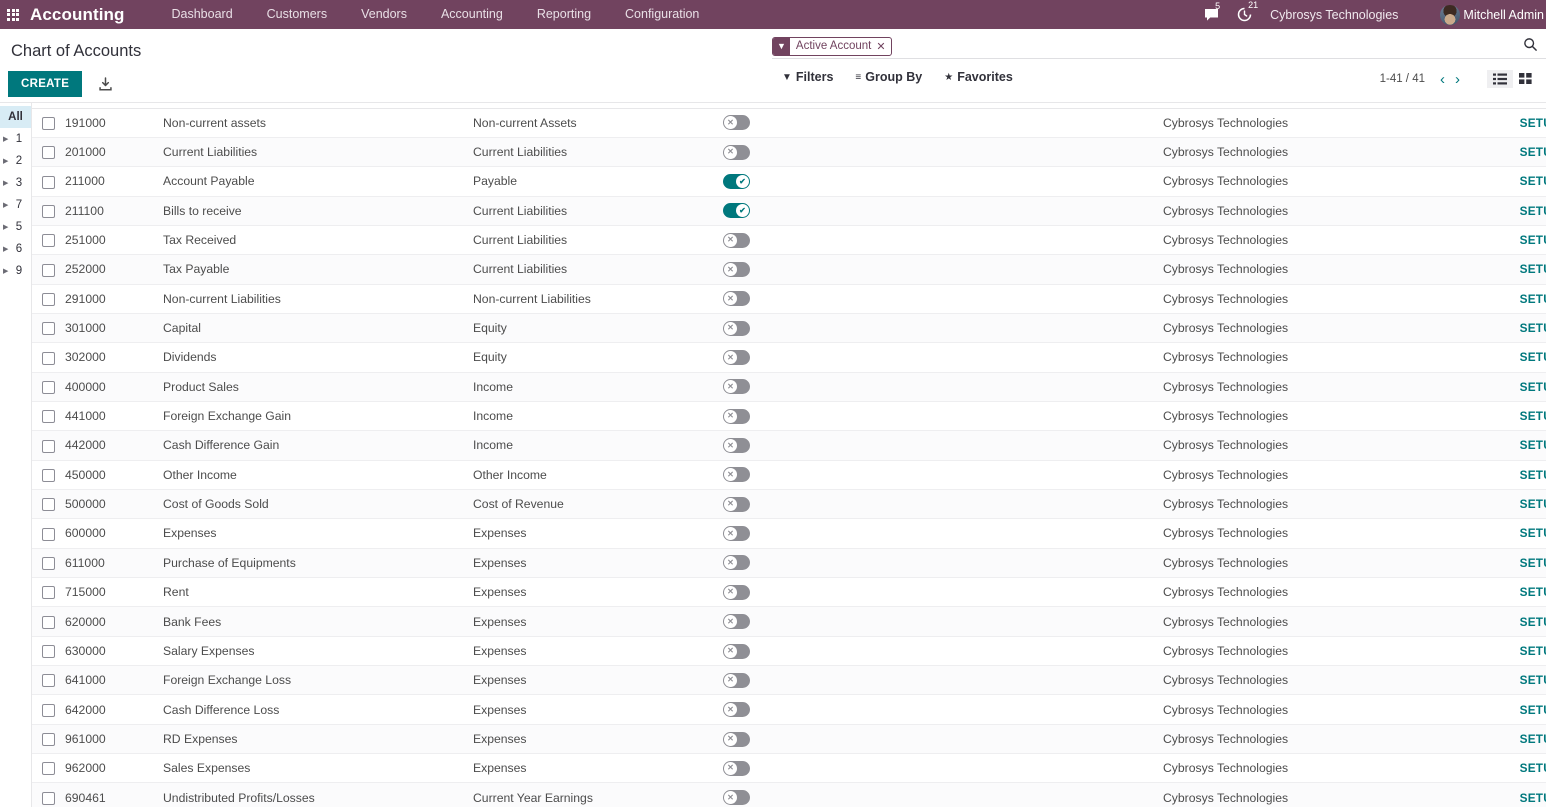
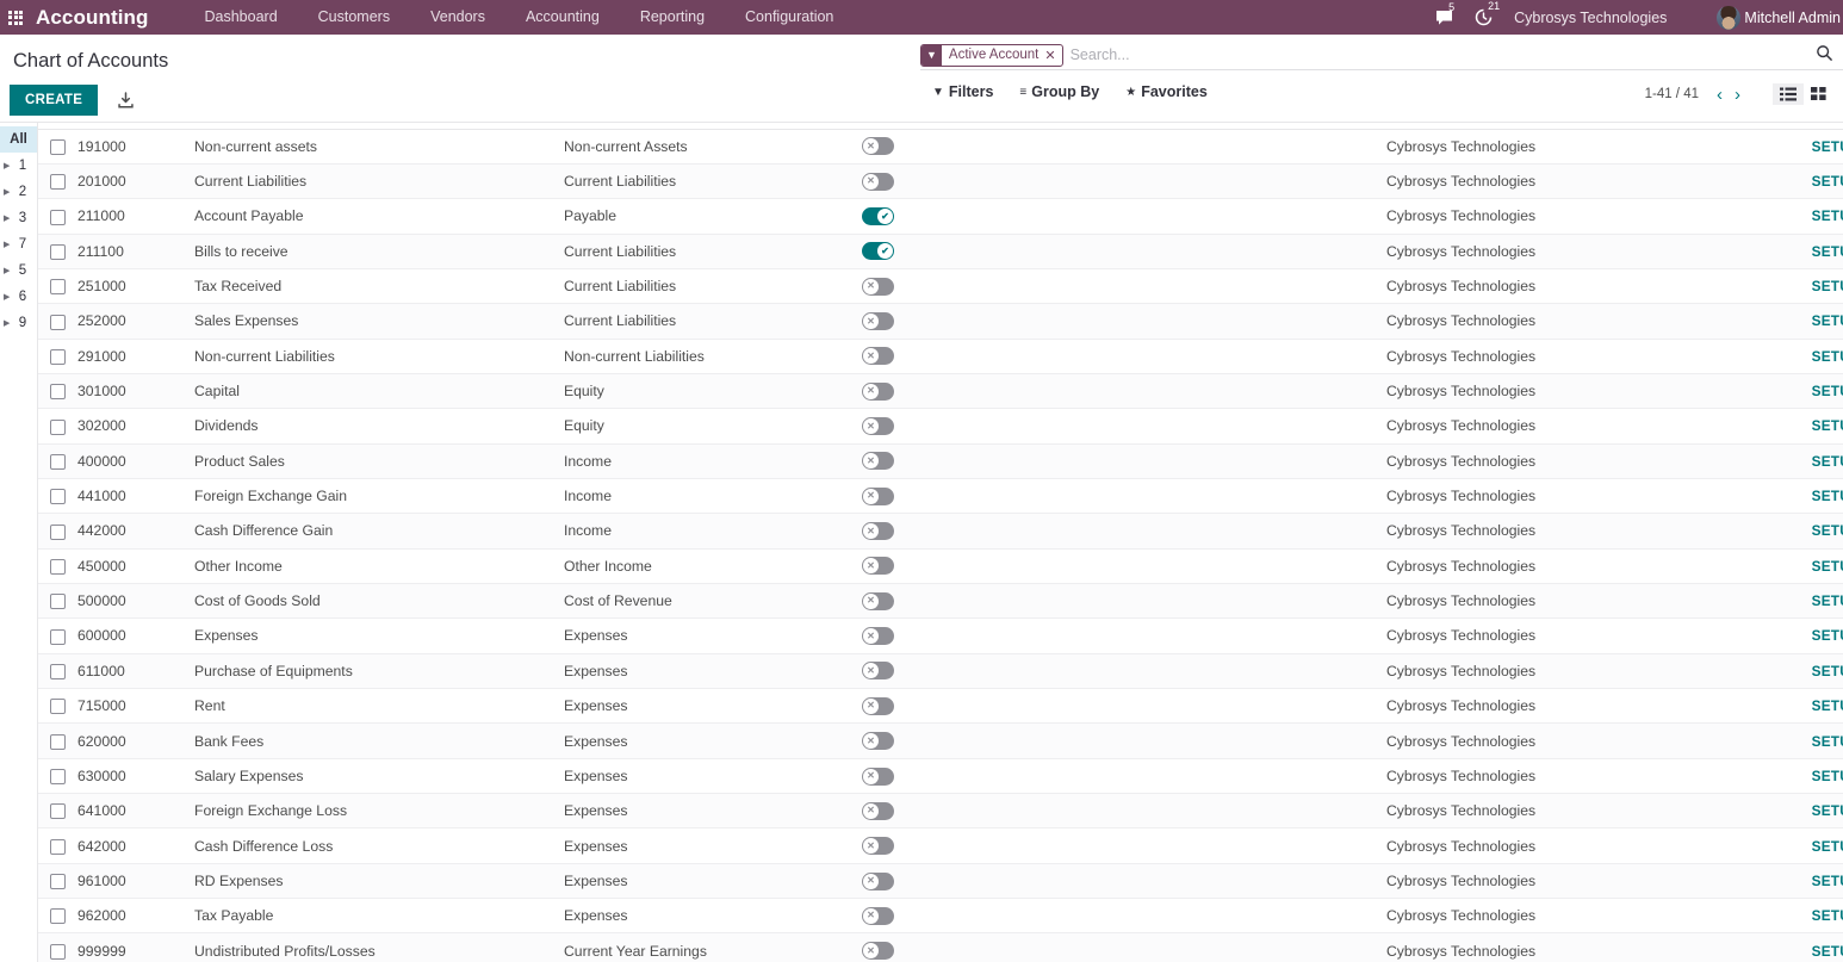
  Accounting
  Dashboard
  Customers
  Vendors
  Accounting
  Reporting
  Configuration
  5
  21
  Cybrosys Technologies
  Mitchell Admin
  Chart of Accounts
  CREATE
  ▼
  Active Account
  ✕
+ Search...
  ▼
  Filters
  ≡
  Group By
  ★
  Favorites
  1-41 / 41
  ‹
  ›
  All
  1
  2
  3
  7
  5
  6
  9
  	191000	Non-current assets	Non-current Assets	✕	Cybrosys Technologies	SET
  	201000	Current Liabilities	Current Liabilities	✕	Cybrosys Technologies	SET
  	211000	Account Payable	Payable	✔	Cybrosys Technologies	SET
  	211100	Bills to receive	Current Liabilities	✔	Cybrosys Technologies	SET
  	251000	Tax Received	Current Liabilities	✕	Cybrosys Technologies	SET
- 	252000	Tax Payable	Current Liabilities	✕	Cybrosys Technologies	SET
+ 	252000	Sales Expenses	Current Liabilities	✕	Cybrosys Technologies	SET
  	291000	Non-current Liabilities	Non-current Liabilities	✕	Cybrosys Technologies	SET
  	301000	Capital	Equity	✕	Cybrosys Technologies	SET
  	302000	Dividends	Equity	✕	Cybrosys Technologies	SET
  	400000	Product Sales	Income	✕	Cybrosys Technologies	SET
  	441000	Foreign Exchange Gain	Income	✕	Cybrosys Technologies	SET
  	442000	Cash Difference Gain	Income	✕	Cybrosys Technologies	SET
  	450000	Other Income	Other Income	✕	Cybrosys Technologies	SET
  	500000	Cost of Goods Sold	Cost of Revenue	✕	Cybrosys Technologies	SET
  	600000	Expenses	Expenses	✕	Cybrosys Technologies	SET
  	611000	Purchase of Equipments	Expenses	✕	Cybrosys Technologies	SET
  	715000	Rent	Expenses	✕	Cybrosys Technologies	SET
  	620000	Bank Fees	Expenses	✕	Cybrosys Technologies	SET
  	630000	Salary Expenses	Expenses	✕	Cybrosys Technologies	SET
  	641000	Foreign Exchange Loss	Expenses	✕	Cybrosys Technologies	SET
  	642000	Cash Difference Loss	Expenses	✕	Cybrosys Technologies	SET
  	961000	RD Expenses	Expenses	✕	Cybrosys Technologies	SET
- 	962000	Sales Expenses	Expenses	✕	Cybrosys Technologies	SET
+ 	962000	Tax Payable	Expenses	✕	Cybrosys Technologies	SET
- 	690461	Undistributed Profits/Losses	Current Year Earnings	✕	Cybrosys Technologies	SET
+ 	999999	Undistributed Profits/Losses	Current Year Earnings	✕	Cybrosys Technologies	SET
